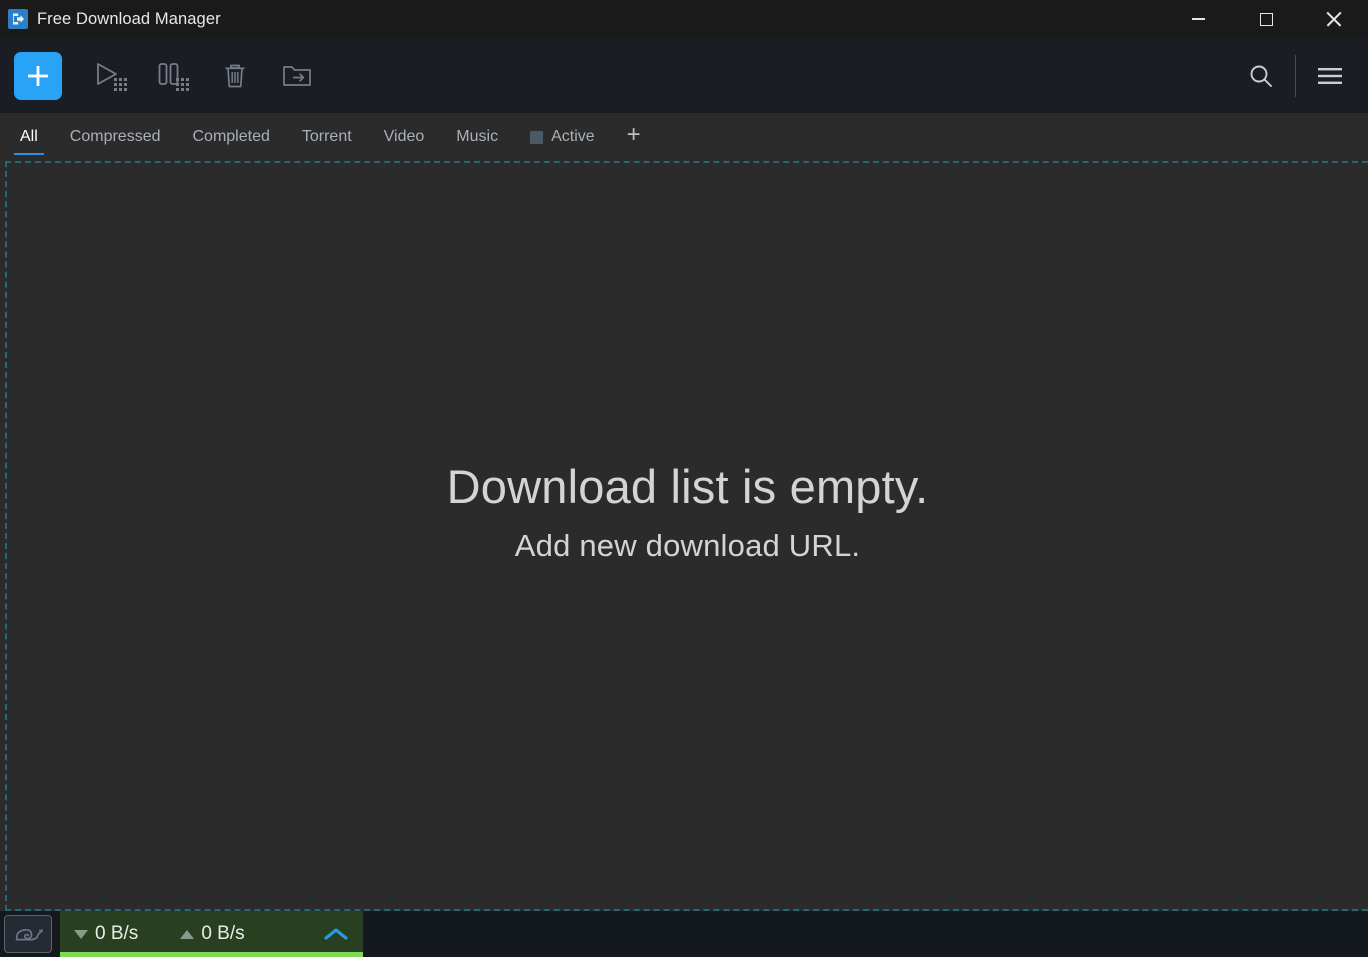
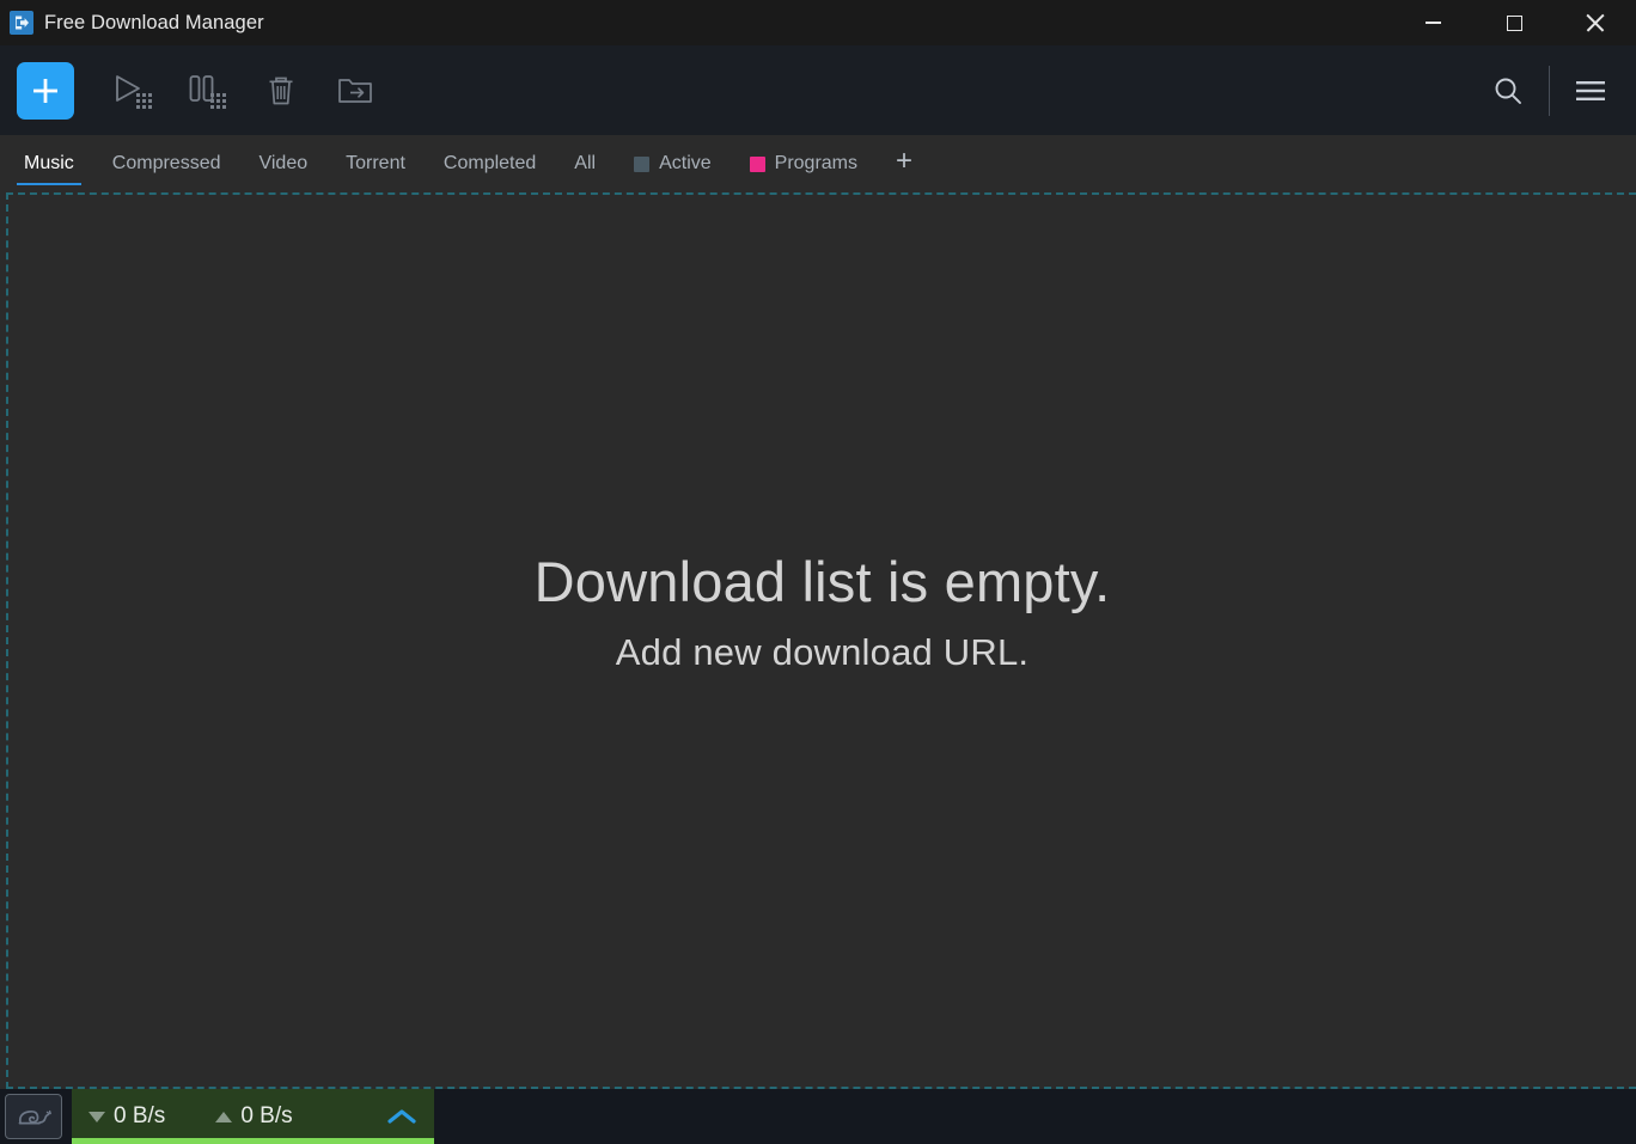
  Free Download Manager
- All
+ Music
  Compressed
- Completed
+ Video
  Torrent
- Video
+ Completed
- Music
+ All
  Active
+ Programs
  +
  Download list is empty.
  Add new download URL.
  0 B/s
  0 B/s
